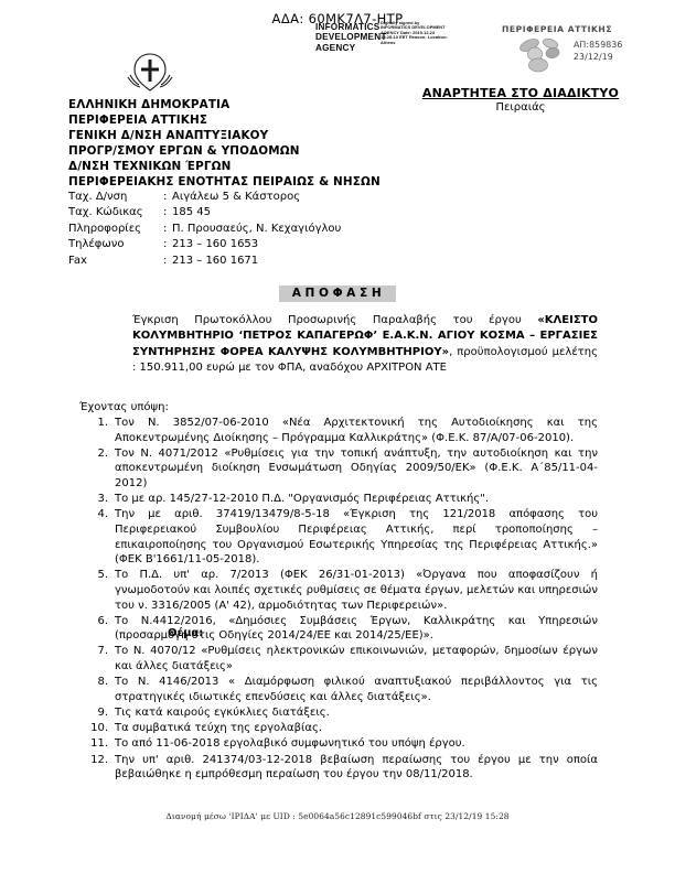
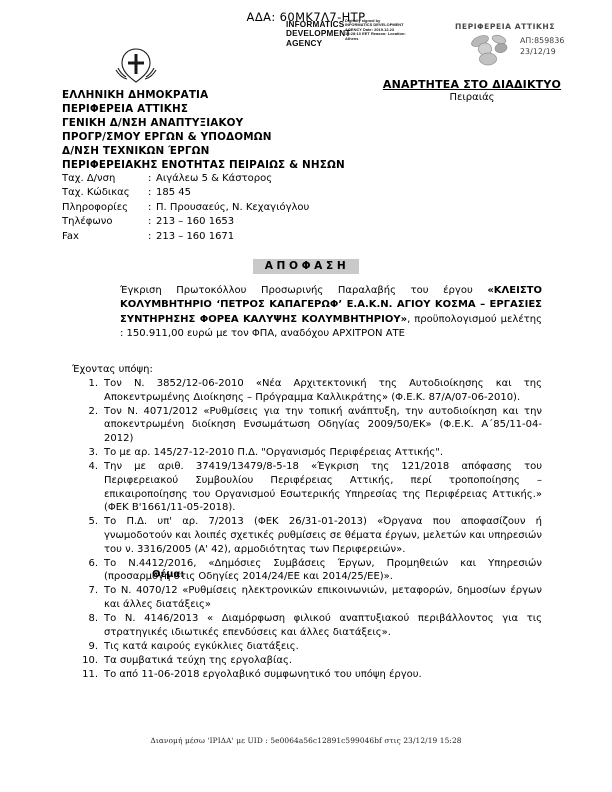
  ΑΔΑ: 60ΜΚ7Λ7-ΗΤΡ
  INFORMATICS DEVELOPMEN AGENCY
  ΠΕΡΙΦΕΡΕΙΑ ΑΤΤΙΚΗΣ
  ΑΠ:859836
  23/12/19
  ΕΛΛΗΝΙΚΗ ΔΗΜΟΚΡΑΤΙΑ
  ΠΕΡΙΦΕΡΕΙΑ ΑΤΤΙΚΗΣ
  ΓΕΝΙΚΗ Δ/ΝΣΗ ΑΝΑΠΤΥΞΙΑΚΟΥ
  ΠΡΟΓΡ/ΣΜΟΥ ΕΡΓΩΝ & ΥΠΟΔΟΜΩΝ
  Δ/ΝΣΗ ΤΕΧΝΙΚΩΝ ΈΡΓΩΝ
  ΠΕΡΙΦΕΡΕΙΑΚΗΣ ΕΝΟΤΗΤΑΣ ΠΕΙΡΑΙΩΣ & ΝΗΣΩΝ
  Ταχ. Δ/νση
  :
  Αιγάλεω 5 & Κάστορος
  Ταχ. Κώδικας
  :
  185 45
  Πληροφορίες
  :
  Π. Προυσαεύς, Ν. Κεχαγιόγλου
  Τηλέφωνο
  :
  213 – 160 1653
  Fax
  :
  213 – 160 1671
  ΑΝΑΡΤΗΤΕΑ ΣΤΟ ΔΙΑΔΙΚΤΥΟ
  Πειραιάς
  ΑΠΟΦΑΣΗ
  Θέμα:
  Έγκριση Πρωτοκόλλου Προσωρινής Παραλαβής του έργου «ΚΛΕΙΣΤΟ ΚΟΛΥΜΒΗΤΗΡΙΟ ‘ΠΕΤΡΟΣ ΚΑΠΑΓΕΡΩΦ’ Ε.Α.Κ.Ν. ΑΓΙΟΥ ΚΟΣΜΑ – ΕΡΓΑΣΙΕΣ ΣΥΝΤΗΡΗΣΗΣ ΦΟΡΕΑ ΚΑΛΥΨΗΣ ΚΟΛΥΜΒΗΤΗΡΙΟΥ», προϋπολογισμού μελέτης : 150.911,00 ευρώ με τον ΦΠΑ, αναδόχου ΑΡΧΙΤΡΟΝ ΑΤΕ
  Έχοντας υπόψη:
  1.
- Τον Ν. 3852/07-06-2010 «Νέα Αρχιτεκτονική της Αυτοδιοίκησης και της Αποκεντρωμένης Διοίκησης – Πρόγραμμα Καλλικράτης» (Φ.Ε.Κ. 87/Α/07-06-2010).
+ Τον Ν. 3852/12-06-2010 «Νέα Αρχιτεκτονική της Αυτοδιοίκησης και της Αποκεντρωμένης Διοίκησης – Πρόγραμμα Καλλικράτης» (Φ.Ε.Κ. 87/Α/07-06-2010).
  2.
  Τον Ν. 4071/2012 «Ρυθμίσεις για την τοπική ανάπτυξη, την αυτοδιοίκηση και την αποκεντρωμένη διοίκηση Ενσωμάτωση Οδηγίας 2009/50/ΕΚ» (Φ.Ε.Κ. Α΄85/11-04-2012)
  3.
  Το με αρ. 145/27-12-2010 Π.Δ. "Οργανισμός Περιφέρειας Αττικής".
  4.
  Την με αριθ. 37419/13479/8-5-18 «Έγκριση της 121/2018 απόφασης του Περιφερειακού Συμβουλίου Περιφέρειας Αττικής, περί τροποποίησης – επικαιροποίησης του Οργανισμού Εσωτερικής Υπηρεσίας της Περιφέρειας Αττικής.» (ΦΕΚ Β'1661/11-05-2018).
  5.
  Το Π.Δ. υπ' αρ. 7/2013 (ΦΕΚ 26/31-01-2013) «Όργανα που αποφασίζουν ή γνωμοδοτούν και λοιπές σχετικές ρυθμίσεις σε θέματα έργων, μελετών και υπηρεσιών του ν. 3316/2005 (Α' 42), αρμοδιότητας των Περιφερειών».
  6.
- Το Ν.4412/2016, «Δημόσιες Συμβάσεις Έργων, Καλλικράτης και Υπηρεσιών (προσαρμογή στις Οδηγίες 2014/24/ΕΕ και 2014/25/ΕΕ)».
+ Το Ν.4412/2016, «Δημόσιες Συμβάσεις Έργων, Προμηθειών και Υπηρεσιών (προσαρμογή στις Οδηγίες 2014/24/ΕΕ και 2014/25/ΕΕ)».
  7.
  Το Ν. 4070/12 «Ρυθμίσεις ηλεκτρονικών επικοινωνιών, μεταφορών, δημοσίων έργων και άλλες διατάξεις»
  8.
  Το Ν. 4146/2013 « Διαμόρφωση φιλικού αναπτυξιακού περιβάλλοντος για τις στρατηγικές ιδιωτικές επενδύσεις και άλλες διατάξεις».
  9.
  Τις κατά καιρούς εγκύκλιες διατάξεις.
  10.
  Τα συμβατικά τεύχη της εργολαβίας.
  11.
  Το από 11-06-2018 εργολαβικό συμφωνητικό του υπόψη έργου.
- 12.
- Την υπ' αριθ. 241374/03-12-2018 βεβαίωση περαίωσης του έργου με την οποία βεβαιώθηκε η εμπρόθεσμη περαίωση του έργου την 08/11/2018.
  Διανομή μέσω 'ΙΡΙΔΑ' με UID : 5e0064a56c12891c599046bf στις 23/12/19 15:28
